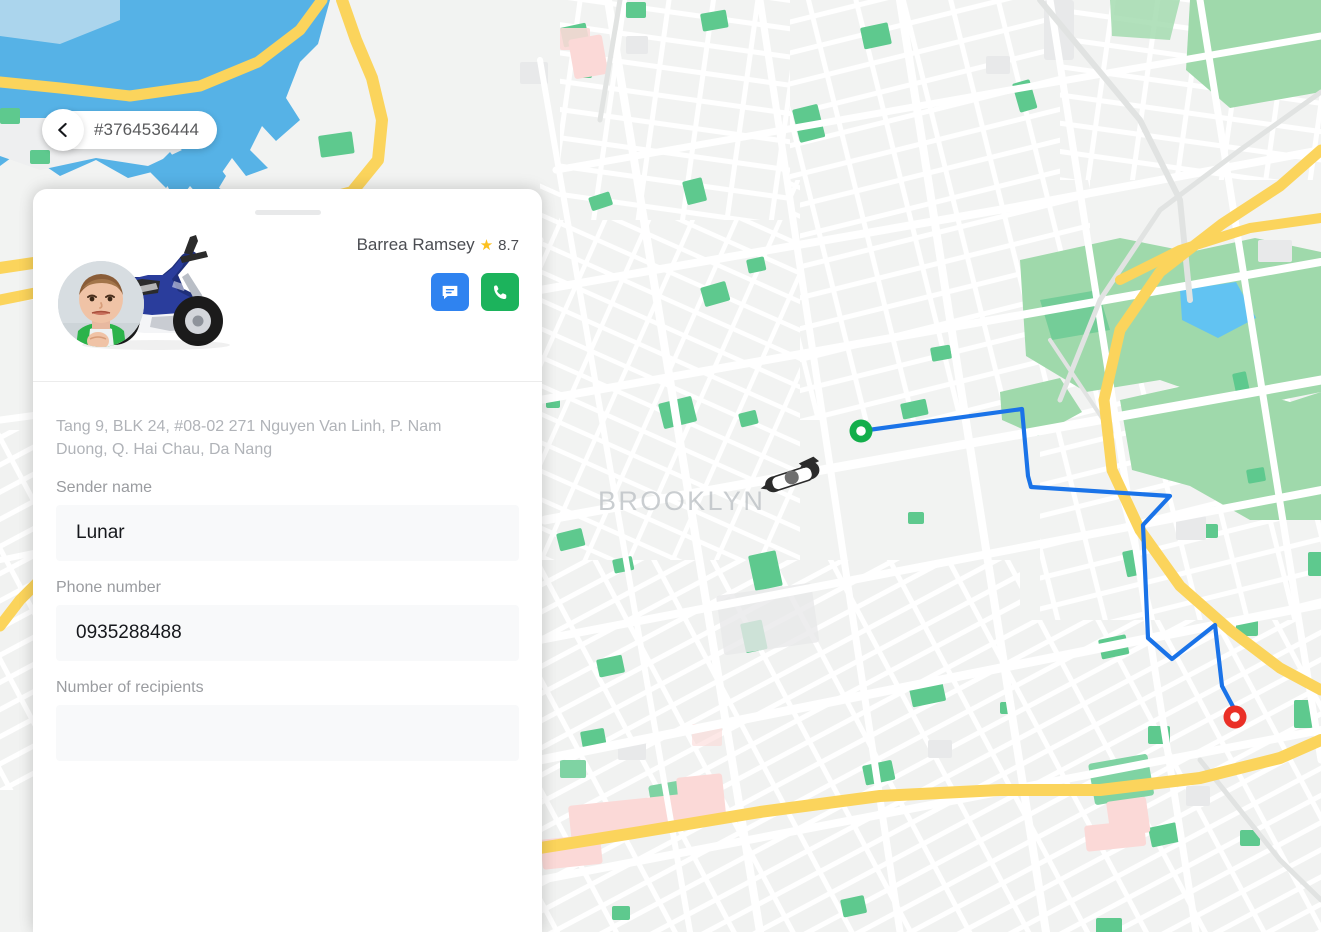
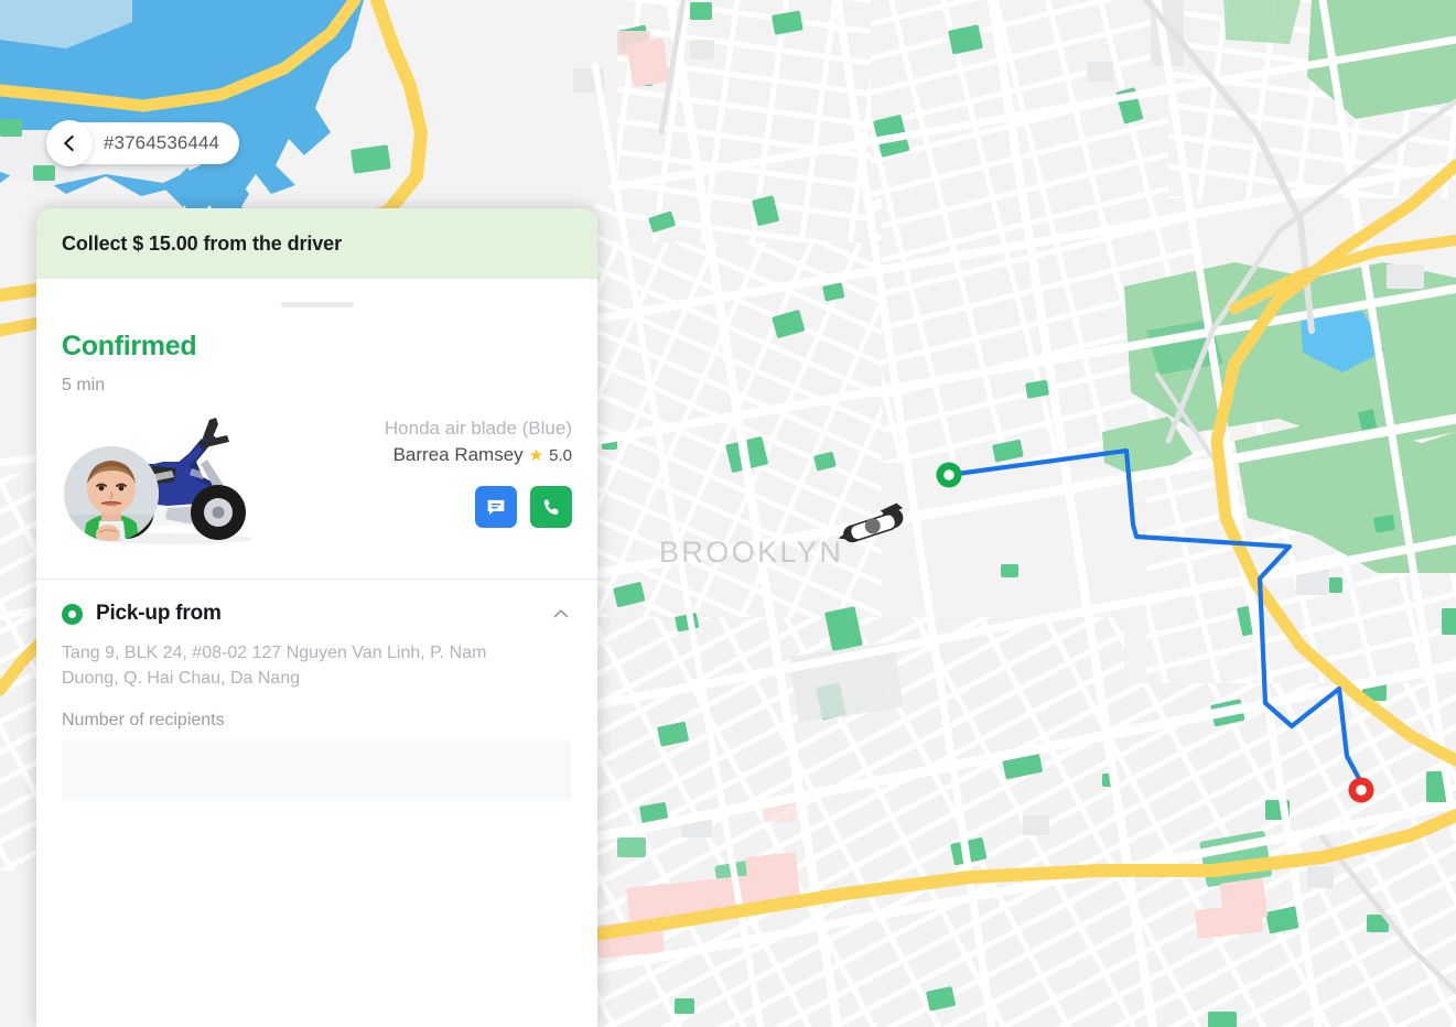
  BROOKLYN
  #3764536444
+ Collect $ 15.00 from the driver
+ Confirmed
+ 5 min
+ Honda air blade (Blue)
  Barrea Ramsey
  ★
- 8.7
+ 5.0
+ Pick-up from
- Tang 9, BLK 24, #08-02 271 Nguyen Van Linh, P. Nam Duong, Q. Hai Chau, Da Nang
+ Tang 9, BLK 24, #08-02 127 Nguyen Van Linh, P. Nam Duong, Q. Hai Chau, Da Nang
- Sender name
- Lunar
- Phone number
- 0935288488
  Number of recipients
